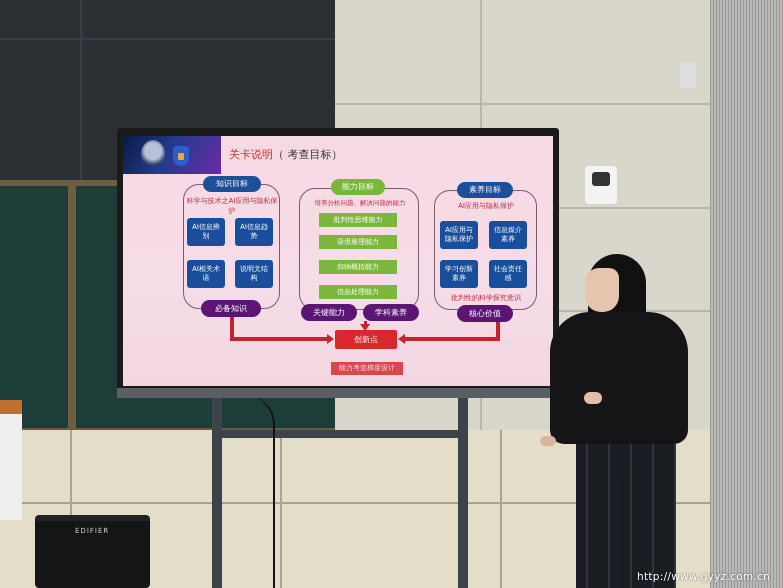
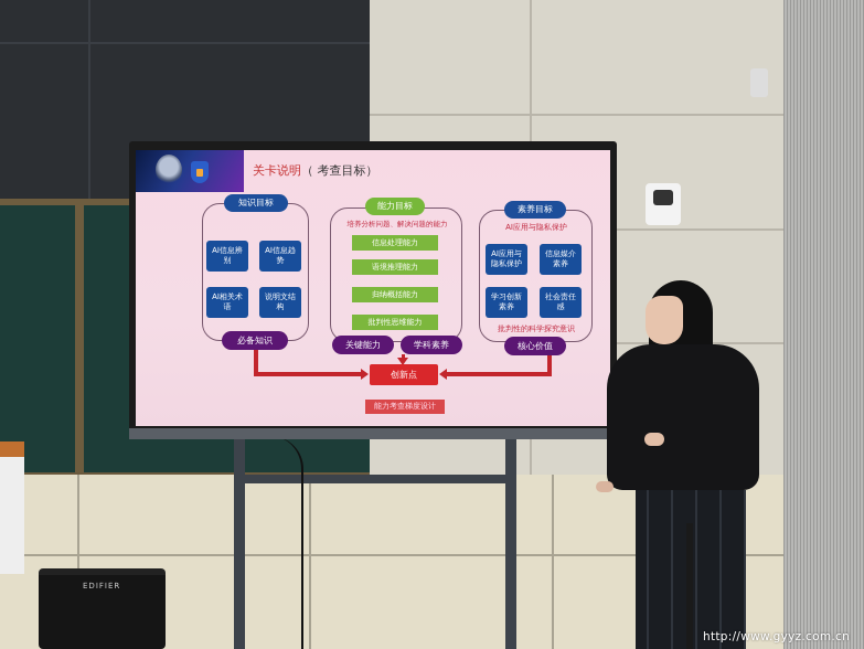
  EDIFIER
  关卡说明（ 考查目标）
  知识目标
- 科学与技术之AI应用与隐私保护
  AI信息辨别
  AI信息趋势
  AI相关术语
  说明文结构
  必备知识
  能力目标
  培养分析问题、解决问题的能力
- 批判性思维能力
+ 信息处理能力
  语境推理能力
  归纳概括能力
- 信息处理能力
+ 批判性思维能力
  关键能力
  学科素养
  素养目标
  AI应用与隐私保护
  AI应用与隐私保护
  信息媒介素养
  学习创新素养
  社会责任感
  批判性的科学探究意识
  核心价值
  创新点
  能力考查梯度设计
  http://www.gyyz.com.cn
